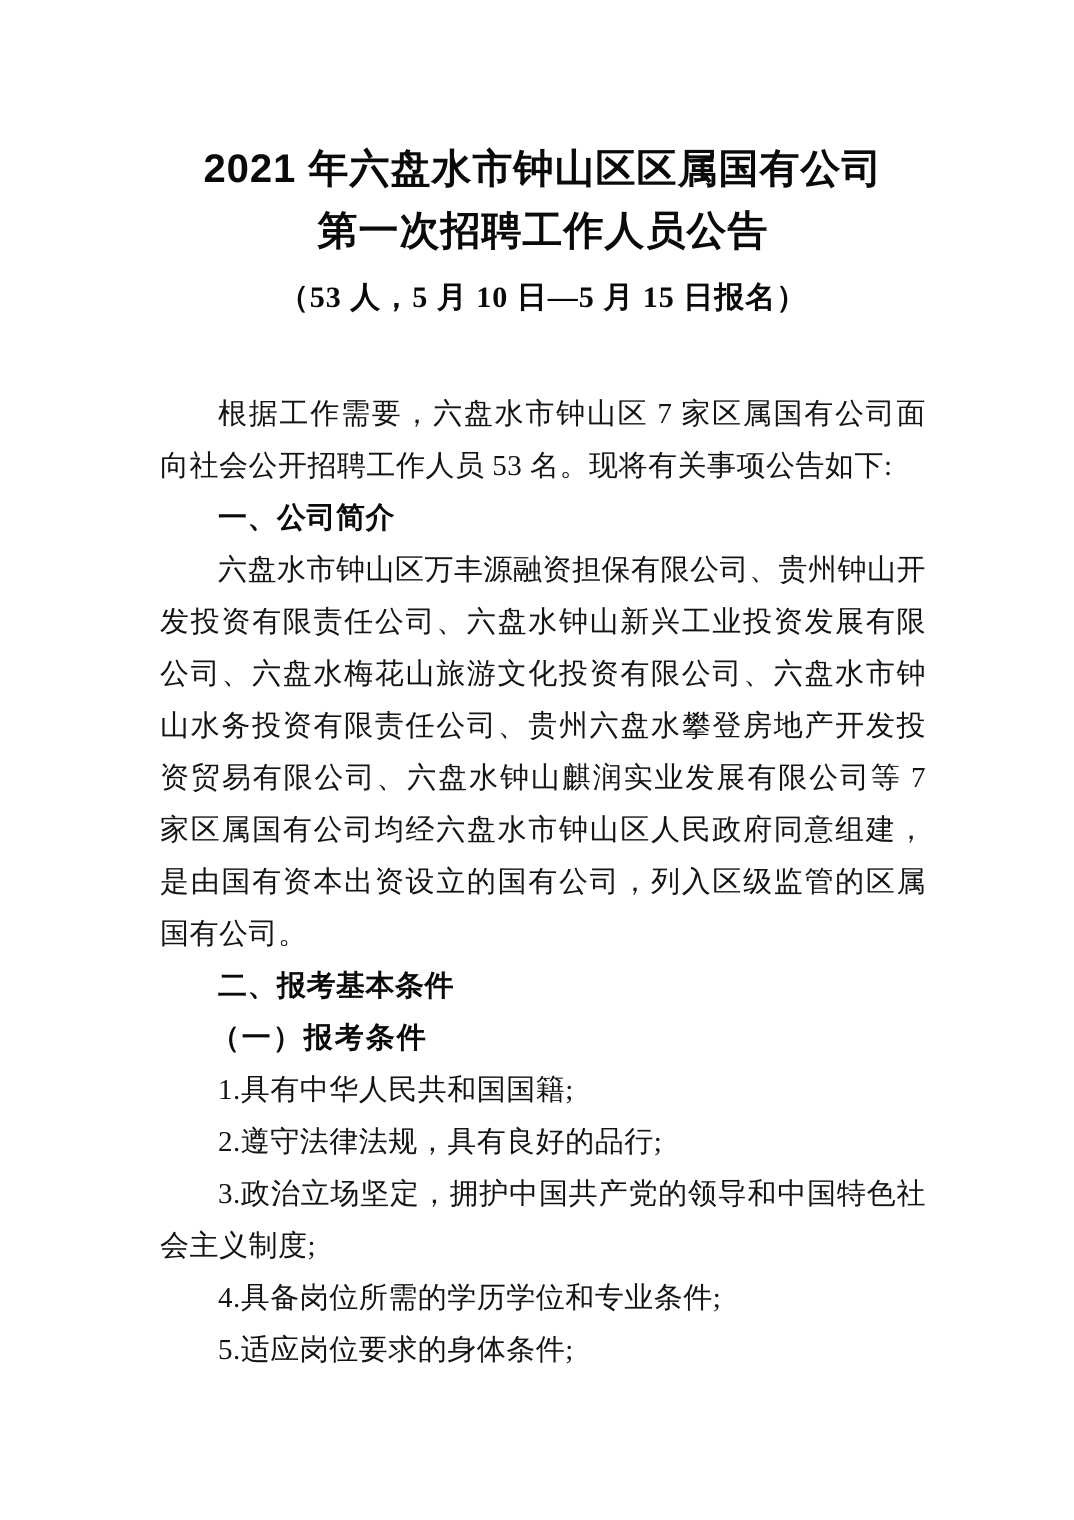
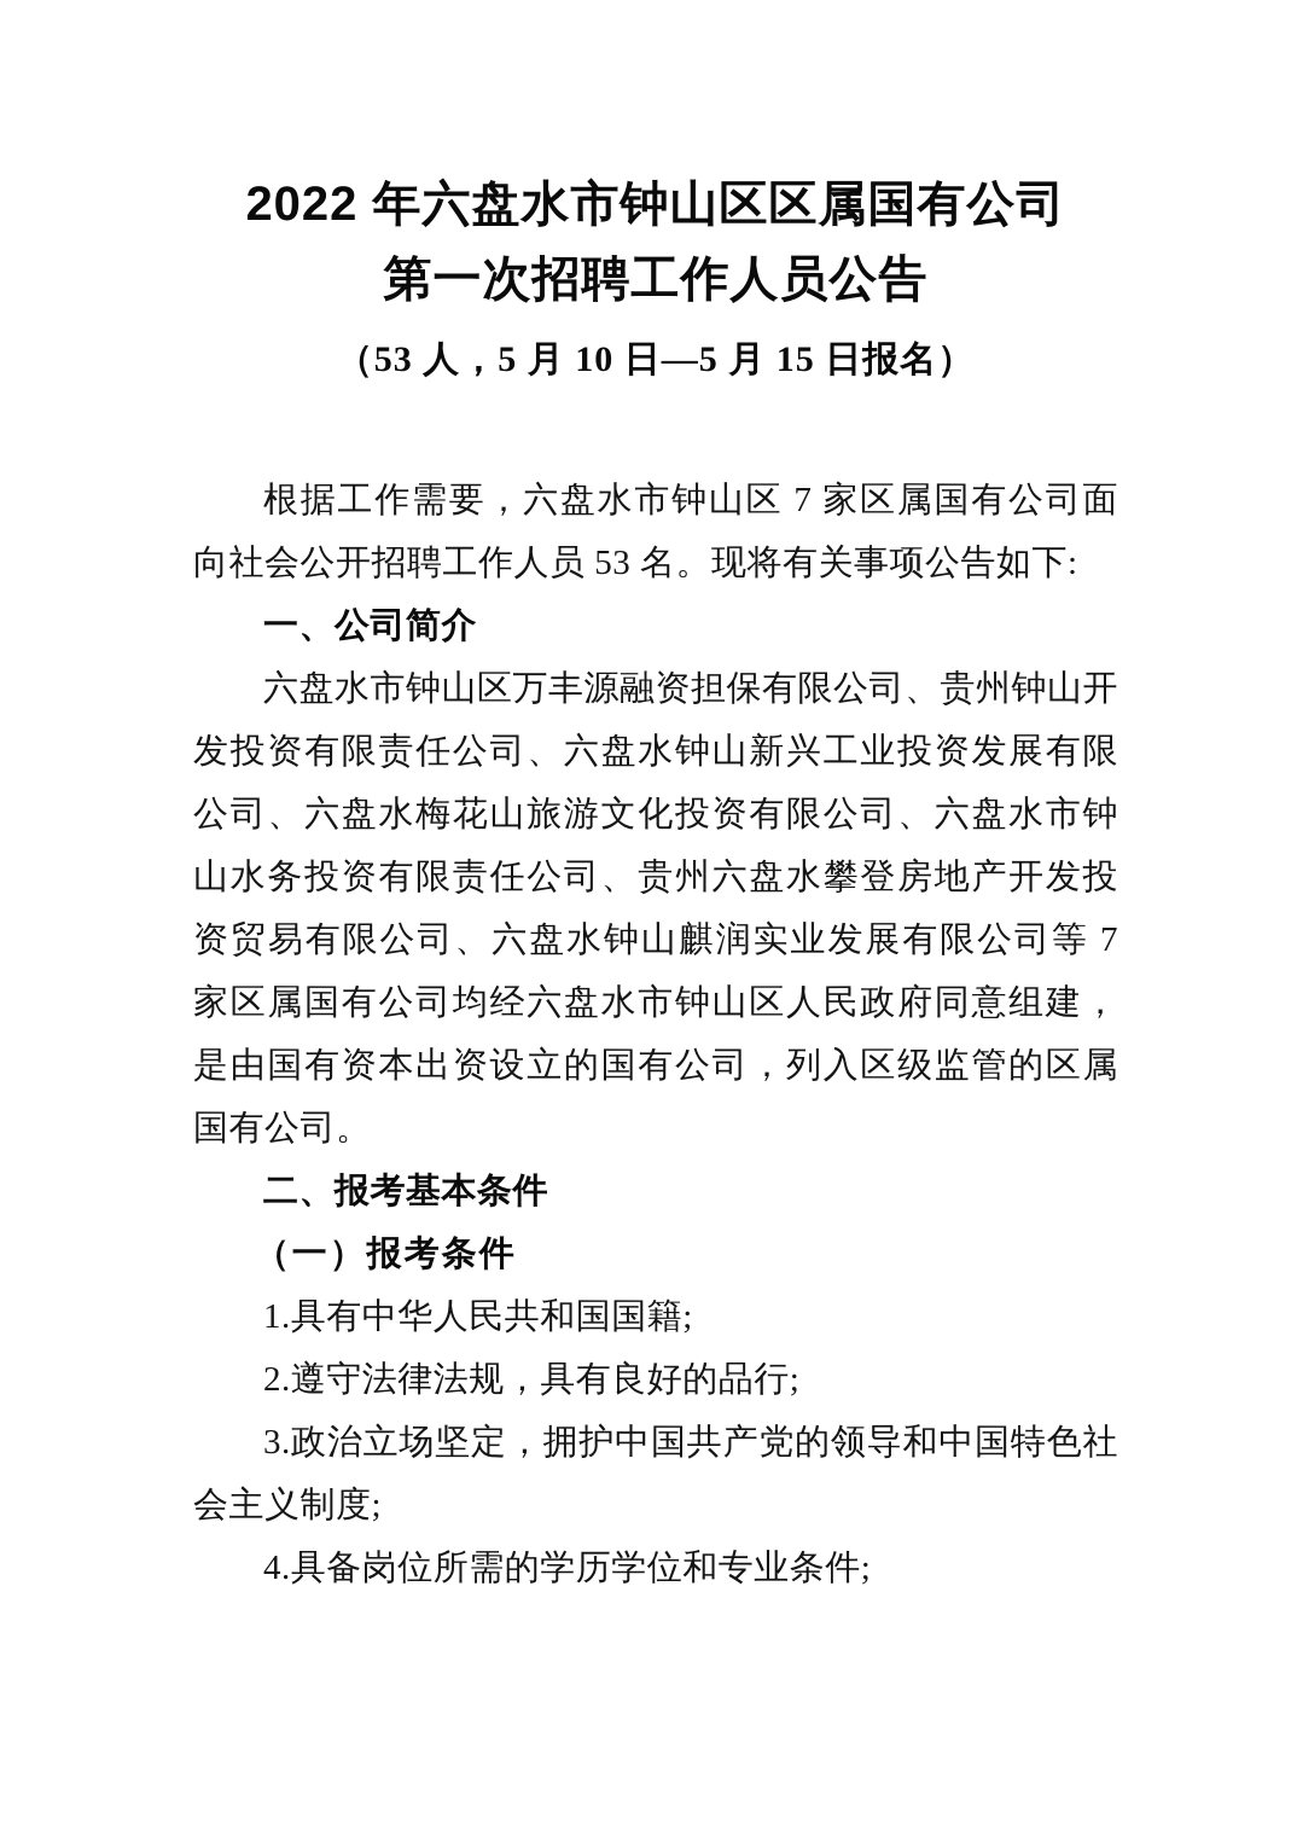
- 2021 年六盘水市钟山区区属国有公司
+ 2022 年六盘水市钟山区区属国有公司
  第一次招聘工作人员公告
  （53 人，5 月 10 日—5 月 15 日报名）
  根据工作需要，六盘水市钟山区 7 家区属国有公司面向社会公开招聘工作人员 53 名。现将有关事项公告如下:
  一、公司简介
  六盘水市钟山区万丰源融资担保有限公司、贵州钟山开发投资有限责任公司、六盘水钟山新兴工业投资发展有限公司、六盘水梅花山旅游文化投资有限公司、六盘水市钟山水务投资有限责任公司、贵州六盘水攀登房地产开发投资贸易有限公司、六盘水钟山麒润实业发展有限公司等 7 家区属国有公司均经六盘水市钟山区人民政府同意组建，是由国有资本出资设立的国有公司，列入区级监管的区属国有公司。
  二、报考基本条件
  （一）报考条件
  1.具有中华人民共和国国籍;
  2.遵守法律法规，具有良好的品行;
  3.政治立场坚定，拥护中国共产党的领导和中国特色社会主义制度;
  4.具备岗位所需的学历学位和专业条件;
- 5.适应岗位要求的身体条件;
